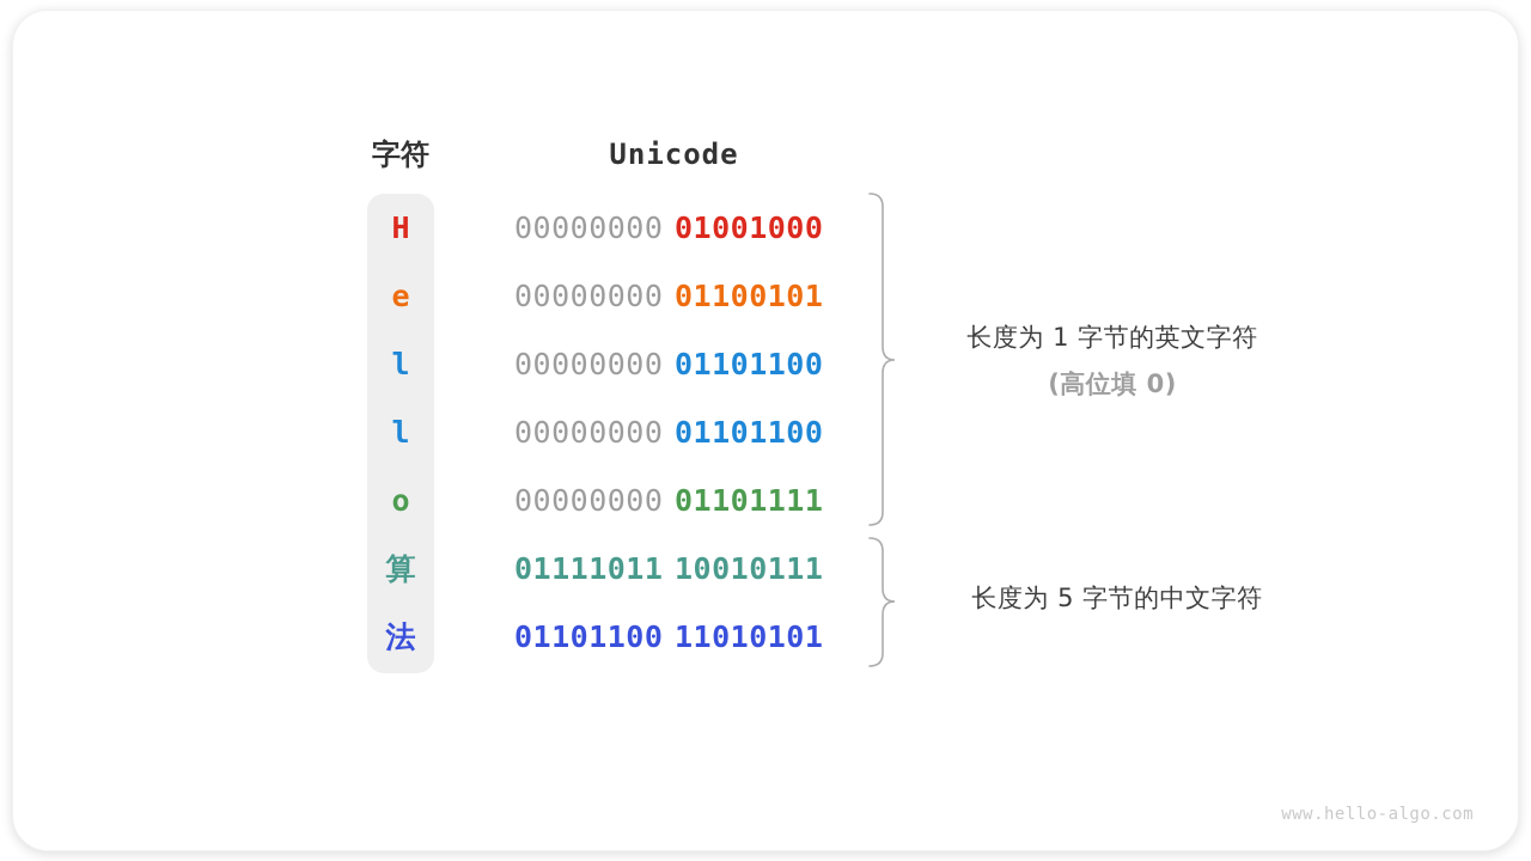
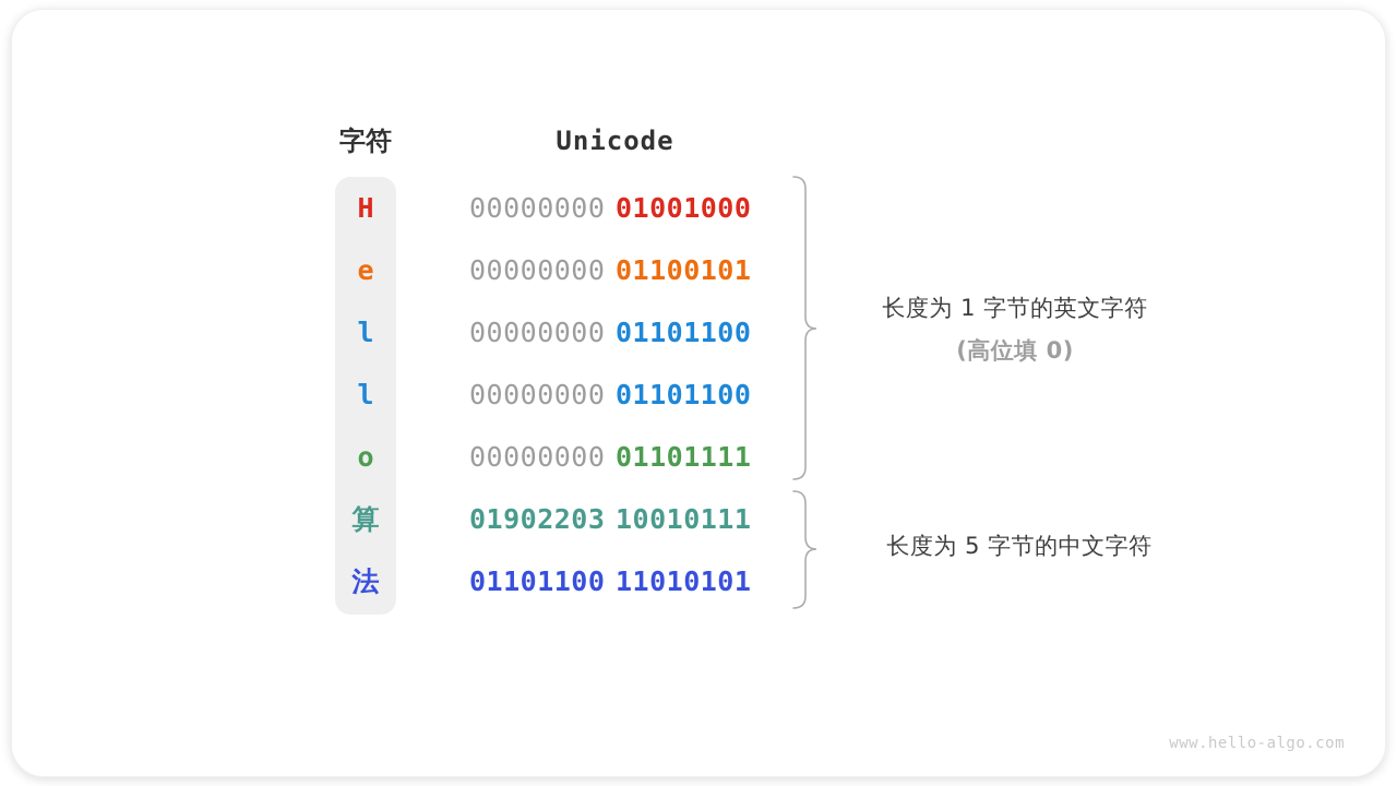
  字符
  Unicode
  H
  00000000
  01001000
  e
  00000000
  01100101
  l
  00000000
  01101100
  l
  00000000
  01101100
  o
  00000000
  01101111
  算
- 01111011
+ 01902203
  10010111
  法
  01101100
  11010101
  长度为 1 字节的英文字符
  (高位填 0)
  长度为 5 字节的中文字符
  www.hello-algo.com
